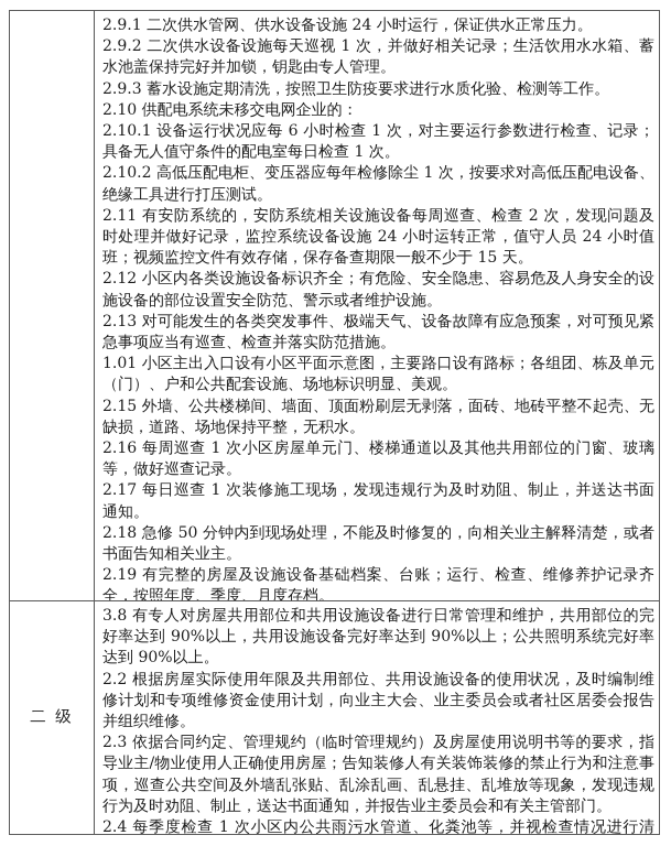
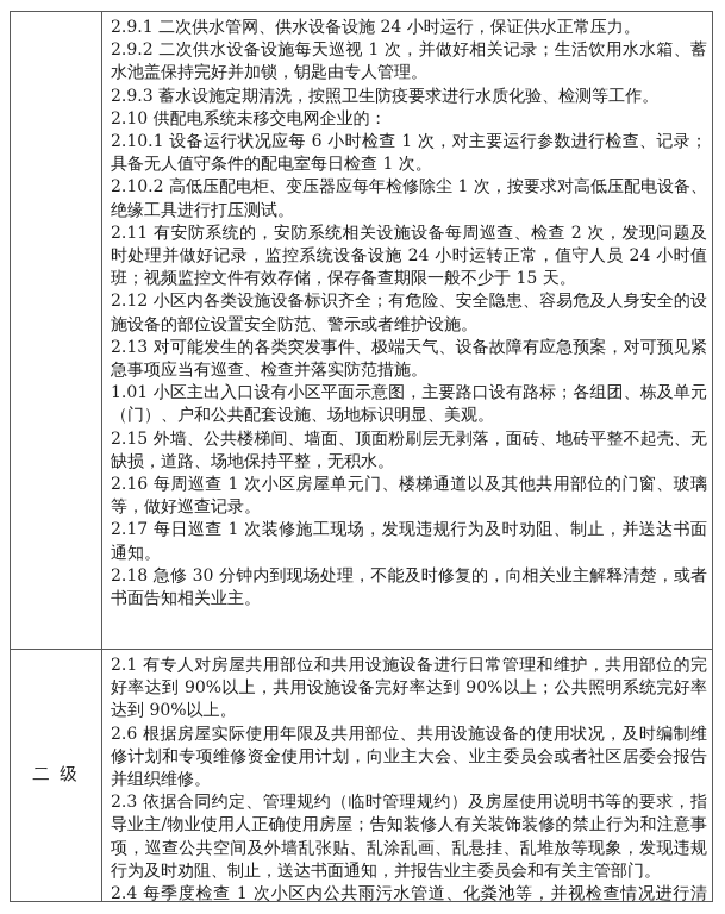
  2.9.1 二次供水管网、供水设备设施 24 小时运行，保证供水正常压力。
  2.9.2 二次供水设备设施每天巡视 1 次，并做好相关记录；生活饮用水水箱、蓄水池盖保持完好并加锁，钥匙由专人管理。
  2.9.3 蓄水设施定期清洗，按照卫生防疫要求进行水质化验、检测等工作。
  2.10 供配电系统未移交电网企业的：
  2.10.1 设备运行状况应每 6 小时检查 1 次，对主要运行参数进行检查、记录；具备无人值守条件的配电室每日检查 1 次。
  2.10.2 高低压配电柜、变压器应每年检修除尘 1 次，按要求对高低压配电设备、绝缘工具进行打压测试。
  2.11 有安防系统的，安防系统相关设施设备每周巡查、检查 2 次，发现问题及时处理并做好记录，监控系统设备设施 24 小时运转正常，值守人员 24 小时值班；视频监控文件有效存储，保存备查期限一般不少于 15 天。
  2.12 小区内各类设施设备标识齐全；有危险、安全隐患、容易危及人身安全的设施设备的部位设置安全防范、警示或者维护设施。
  2.13 对可能发生的各类突发事件、极端天气、设备故障有应急预案，对可预见紧急事项应当有巡查、检查并落实防范措施。
  1.01 小区主出入口设有小区平面示意图，主要路口设有路标；各组团、栋及单元（门）、户和公共配套设施、场地标识明显、美观。
  2.15 外墙、公共楼梯间、墙面、顶面粉刷层无剥落，面砖、地砖平整不起壳、无缺损，道路、场地保持平整，无积水。
  2.16 每周巡查 1 次小区房屋单元门、楼梯通道以及其他共用部位的门窗、玻璃等，做好巡查记录。
  2.17 每日巡查 1 次装修施工现场，发现违规行为及时劝阻、制止，并送达书面通知。
- 2.18 急修 50 分钟内到现场处理，不能及时修复的，向相关业主解释清楚，或者书面告知相关业主。
+ 2.18 急修 30 分钟内到现场处理，不能及时修复的，向相关业主解释清楚，或者书面告知相关业主。
- 2.19 有完整的房屋及设施设备基础档案、台账；运行、检查、维修养护记录齐全，按照年度、季度、月度存档。
  二 级
- 3.8 有专人对房屋共用部位和共用设施设备进行日常管理和维护，共用部位的完好率达到 90%以上，共用设施设备完好率达到 90%以上；公共照明系统完好率达到 90%以上。
+ 2.1 有专人对房屋共用部位和共用设施设备进行日常管理和维护，共用部位的完好率达到 90%以上，共用设施设备完好率达到 90%以上；公共照明系统完好率达到 90%以上。
- 2.2 根据房屋实际使用年限及共用部位、共用设施设备的使用状况，及时编制维修计划和专项维修资金使用计划，向业主大会、业主委员会或者社区居委会报告并组织维修。
+ 2.6 根据房屋实际使用年限及共用部位、共用设施设备的使用状况，及时编制维修计划和专项维修资金使用计划，向业主大会、业主委员会或者社区居委会报告并组织维修。
  2.3 依据合同约定、管理规约（临时管理规约）及房屋使用说明书等的要求，指导业主/物业使用人正确使用房屋；告知装修人有关装饰装修的禁止行为和注意事项，巡查公共空间及外墙乱张贴、乱涂乱画、乱悬挂、乱堆放等现象，发现违规行为及时劝阻、制止，送达书面通知，并报告业主委员会和有关主管部门。
  2.4 每季度检查 1 次小区内公共雨污水管道、化粪池等，并视检查情况进行清
